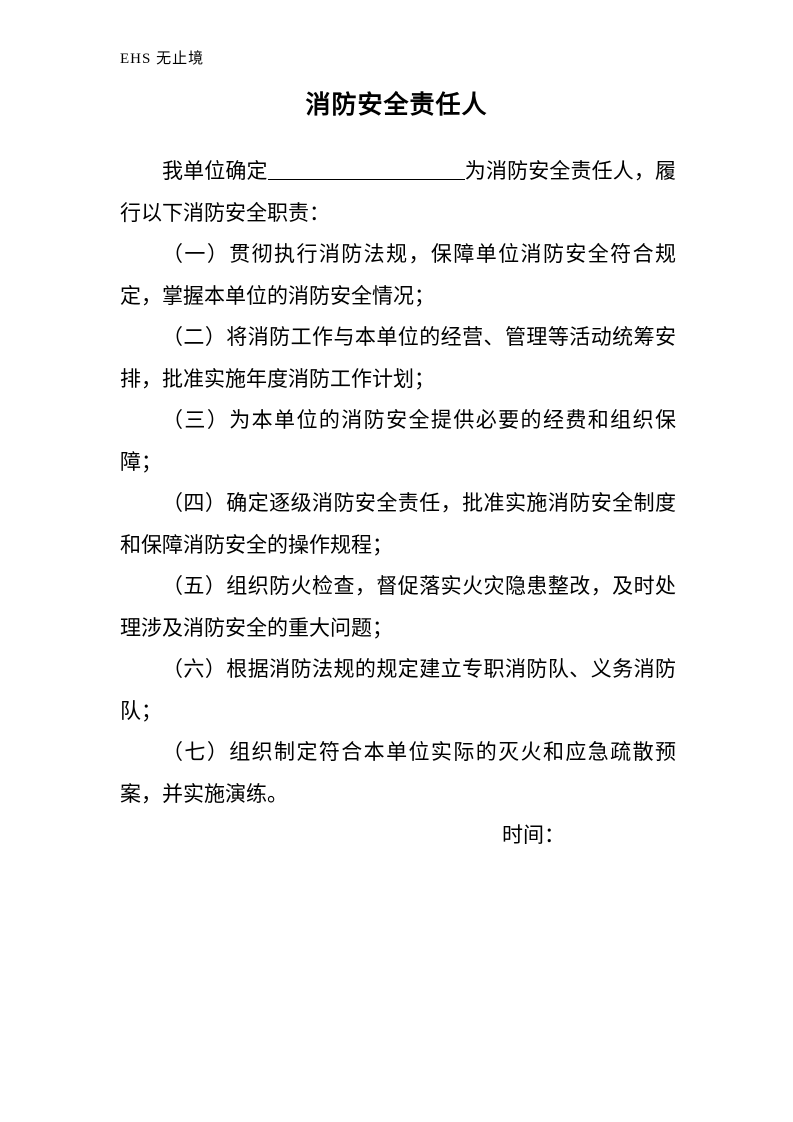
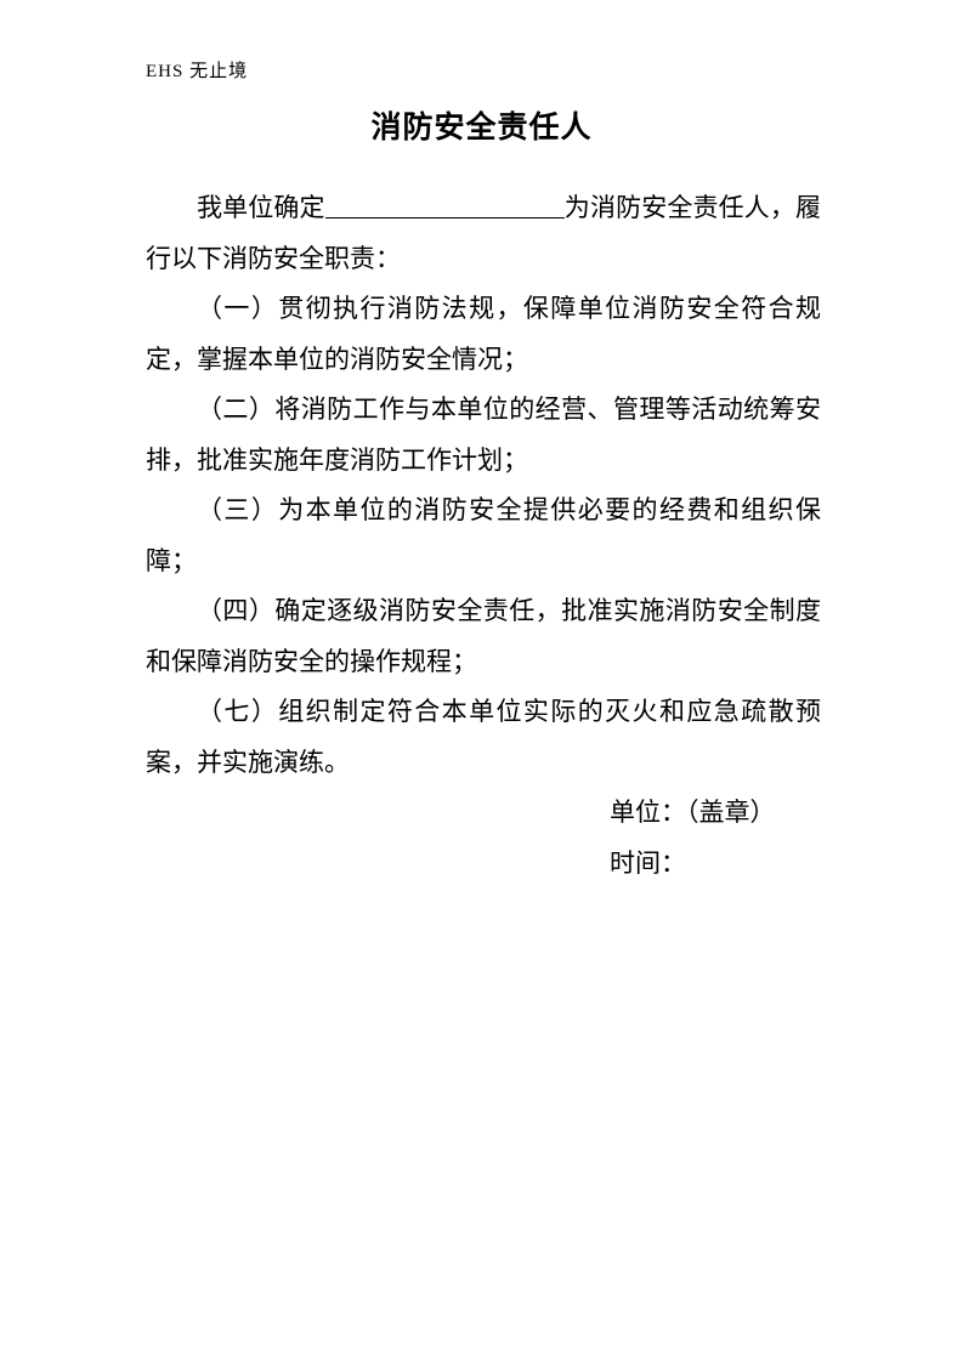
  EHS 无止境
  消防安全责任人
  我单位确定 为消防安全责任人，履行以下消防安全职责：
  （一）贯彻执行消防法规，保障单位消防安全符合规定，掌握本单位的消防安全情况；
  （二）将消防工作与本单位的经营、管理等活动统筹安排，批准实施年度消防工作计划；
  （三）为本单位的消防安全提供必要的经费和组织保障；
  （四）确定逐级消防安全责任，批准实施消防安全制度和保障消防安全的操作规程；
- （五）组织防火检查，督促落实火灾隐患整改，及时处理涉及消防安全的重大问题；
- （六）根据消防法规的规定建立专职消防队、义务消防队；
  （七）组织制定符合本单位实际的灭火和应急疏散预案，并实施演练。
+ 单位：（盖章）
  时间：
